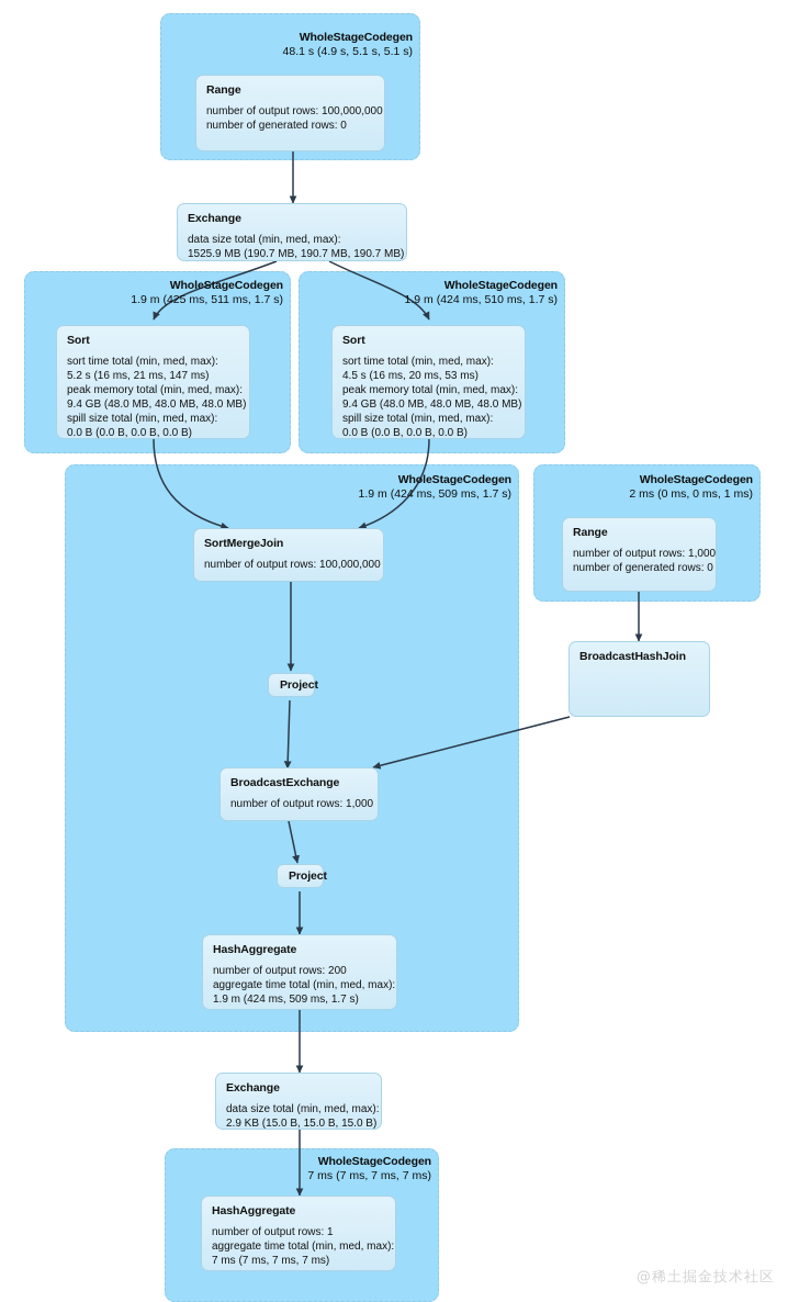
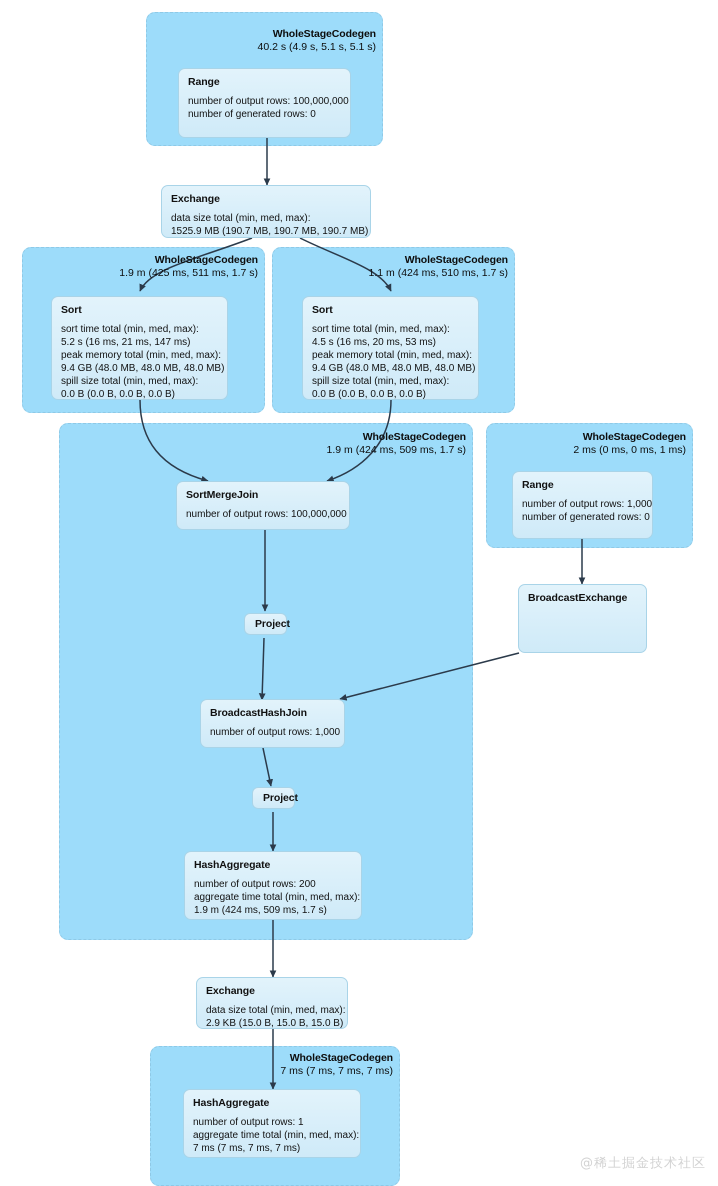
  WholeStageCodegen
- 48.1 s (4.9 s, 5.1 s, 5.1 s)
+ 40.2 s (4.9 s, 5.1 s, 5.1 s)
  WholeStageCodegen
  1.9 m (425 ms, 511 ms, 1.7 s)
  WholeStageCodegen
- 1.9 m (424 ms, 510 ms, 1.7 s)
+ 1.1 m (424 ms, 510 ms, 1.7 s)
  WholeStageCodegen
  1.9 m (424 ms, 509 ms, 1.7 s)
  WholeStageCodegen
  2 ms (0 ms, 0 ms, 1 ms)
  WholeStageCodegen
  7 ms (7 ms, 7 ms, 7 ms)
  Range
  number of output rows: 100,000,000
  number of generated rows: 0
  Exchange
  data size total (min, med, max):
  1525.9 MB (190.7 MB, 190.7 MB, 190.7 MB)
  Sort
  sort time total (min, med, max):
  5.2 s (16 ms, 21 ms, 147 ms)
  peak memory total (min, med, max):
  9.4 GB (48.0 MB, 48.0 MB, 48.0 MB)
  spill size total (min, med, max):
  0.0 B (0.0 B, 0.0 B, 0.0 B)
  Sort
  sort time total (min, med, max):
  4.5 s (16 ms, 20 ms, 53 ms)
  peak memory total (min, med, max):
  9.4 GB (48.0 MB, 48.0 MB, 48.0 MB)
  spill size total (min, med, max):
  0.0 B (0.0 B, 0.0 B, 0.0 B)
  SortMergeJoin
  number of output rows: 100,000,000
  Range
  number of output rows: 1,000
  number of generated rows: 0
- BroadcastHashJoin
+ BroadcastExchange
  Project
- BroadcastExchange
+ BroadcastHashJoin
  number of output rows: 1,000
  Project
  HashAggregate
  number of output rows: 200
  aggregate time total (min, med, max):
  1.9 m (424 ms, 509 ms, 1.7 s)
  Exchange
  data size total (min, med, max):
  2.9 KB (15.0 B, 15.0 B, 15.0 B)
  HashAggregate
  number of output rows: 1
  aggregate time total (min, med, max):
  7 ms (7 ms, 7 ms, 7 ms)
  @稀土掘金技术社区
